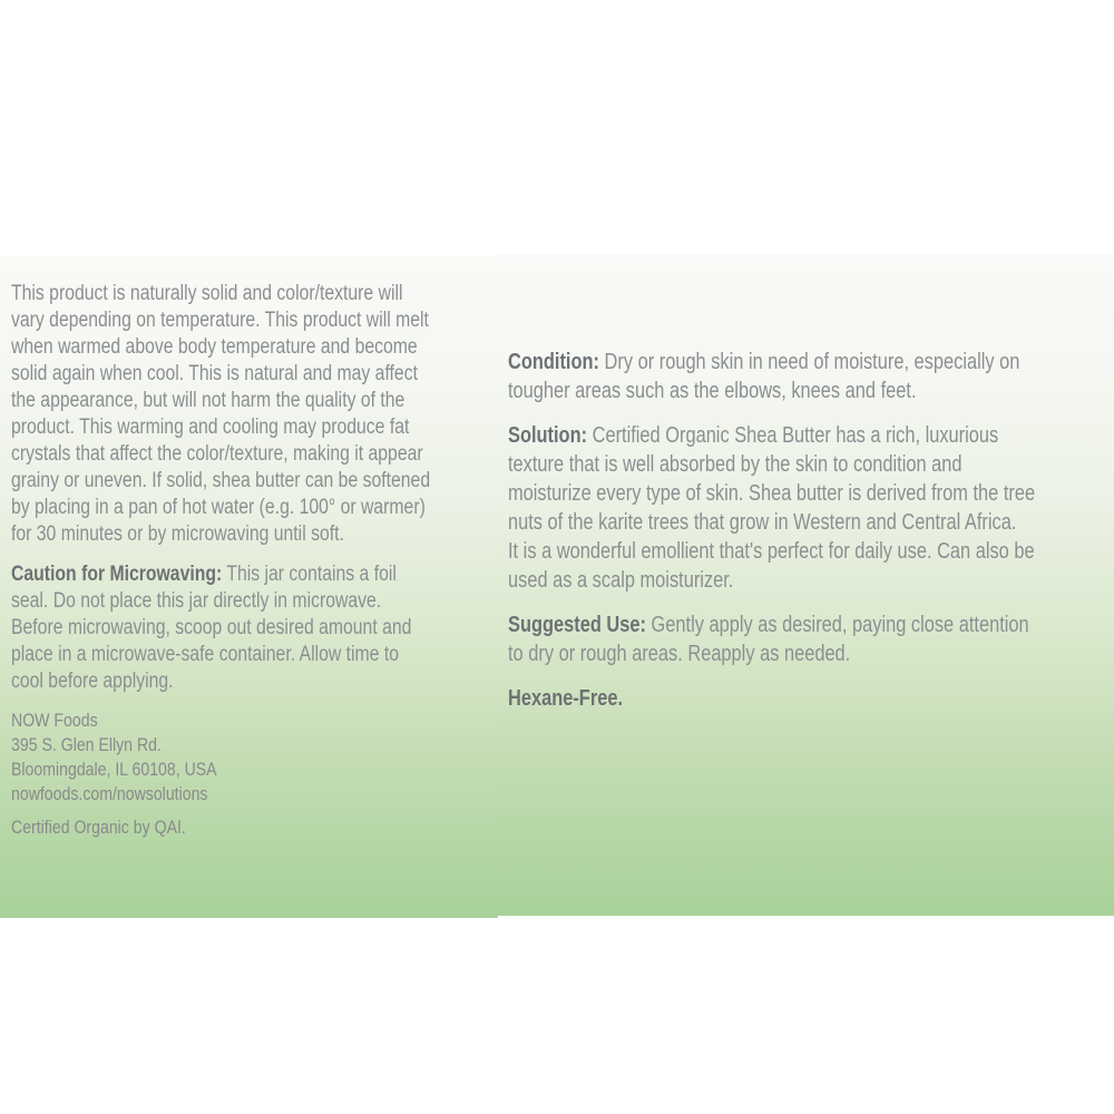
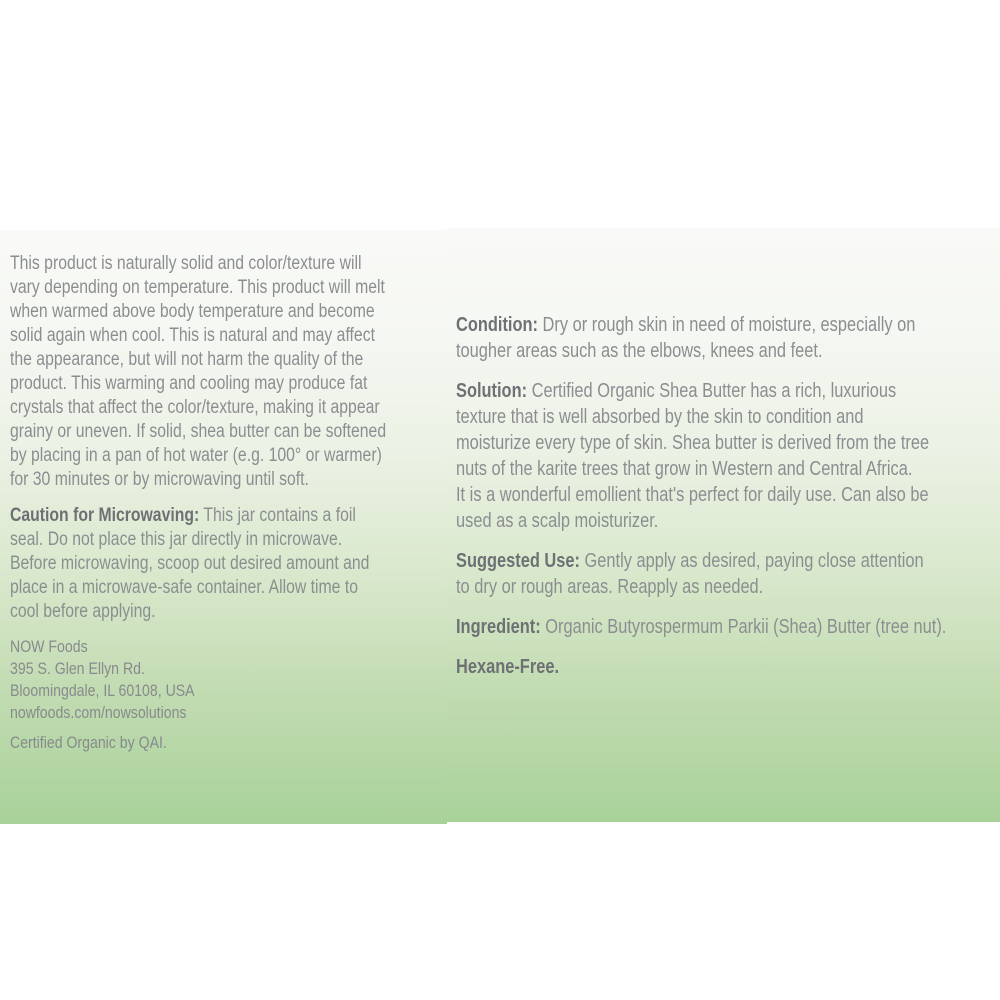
  This product is naturally solid and color/texture will
  vary depending on temperature. This product will melt
  when warmed above body temperature and become
  solid again when cool. This is natural and may affect
  the appearance, but will not harm the quality of the
  product. This warming and cooling may produce fat
  crystals that affect the color/texture, making it appear
  grainy or uneven. If solid, shea butter can be softened
  by placing in a pan of hot water (e.g. 100° or warmer)
  for 30 minutes or by microwaving until soft.
  Caution for Microwaving: This jar contains a foil
  seal. Do not place this jar directly in microwave.
  Before microwaving, scoop out desired amount and
  place in a microwave-safe container. Allow time to
  cool before applying.
  NOW Foods
  395 S. Glen Ellyn Rd.
  Bloomingdale, IL 60108, USA
  nowfoods.com/nowsolutions
  Certified Organic by QAI.
  Condition: Dry or rough skin in need of moisture, especially on
  tougher areas such as the elbows, knees and feet.
  Solution: Certified Organic Shea Butter has a rich, luxurious
  texture that is well absorbed by the skin to condition and
  moisturize every type of skin. Shea butter is derived from the tree
  nuts of the karite trees that grow in Western and Central Africa.
  It is a wonderful emollient that's perfect for daily use. Can also be
  used as a scalp moisturizer.
  Suggested Use: Gently apply as desired, paying close attention
  to dry or rough areas. Reapply as needed.
+ Ingredient: Organic Butyrospermum Parkii (Shea) Butter (tree nut).
  Hexane-Free.
